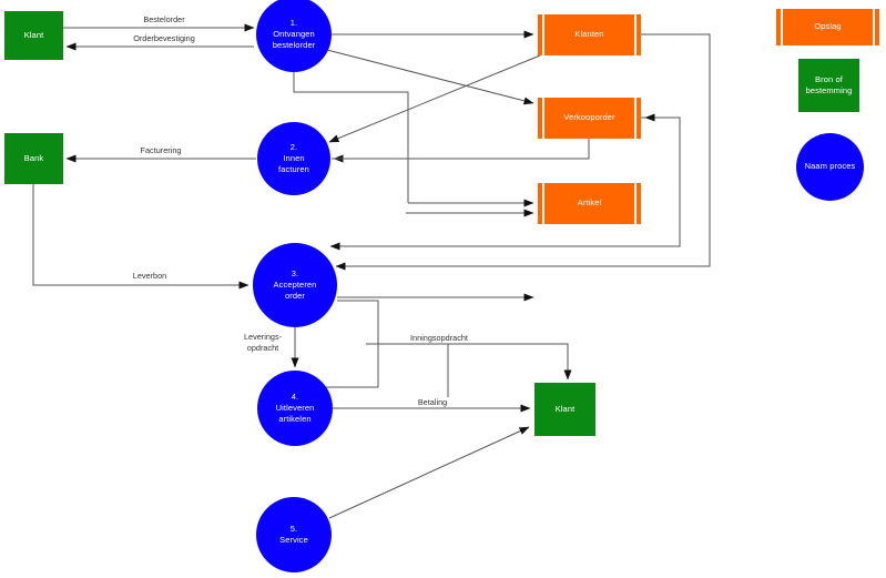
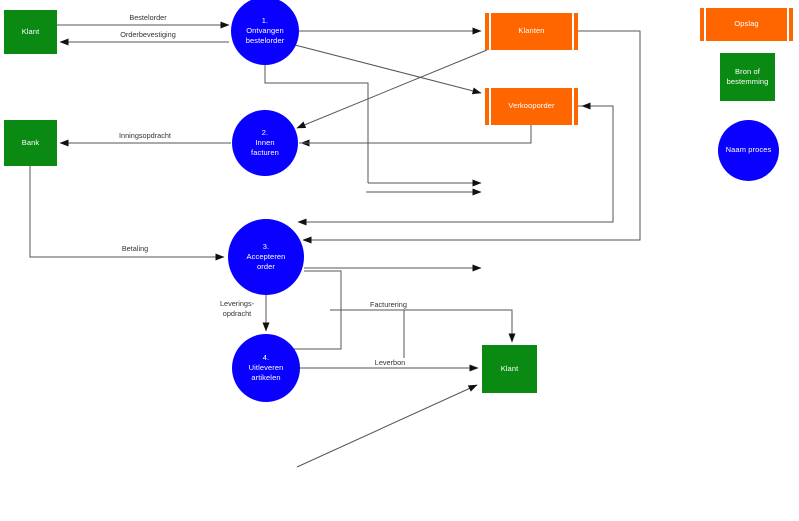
  Klant
  Bank
  Klant
  Klanten
  Verkooporder
- Artikel
  1.
  Ontvangen
  bestelorder
  2.
  Innen
  facturen
  3.
  Accepteren
  order
  4.
  Uitleveren
  artikelen
- 5.
- Service
  Bestelorder
  Orderbevestiging
- Facturering
+ Inningsopdracht
- Leverbon
+ Betaling
  Leverings-
  opdracht
- Inningsopdracht
+ Facturering
- Betaling
+ Leverbon
  Opslag
  Bron of
  bestemming
  Naam proces
